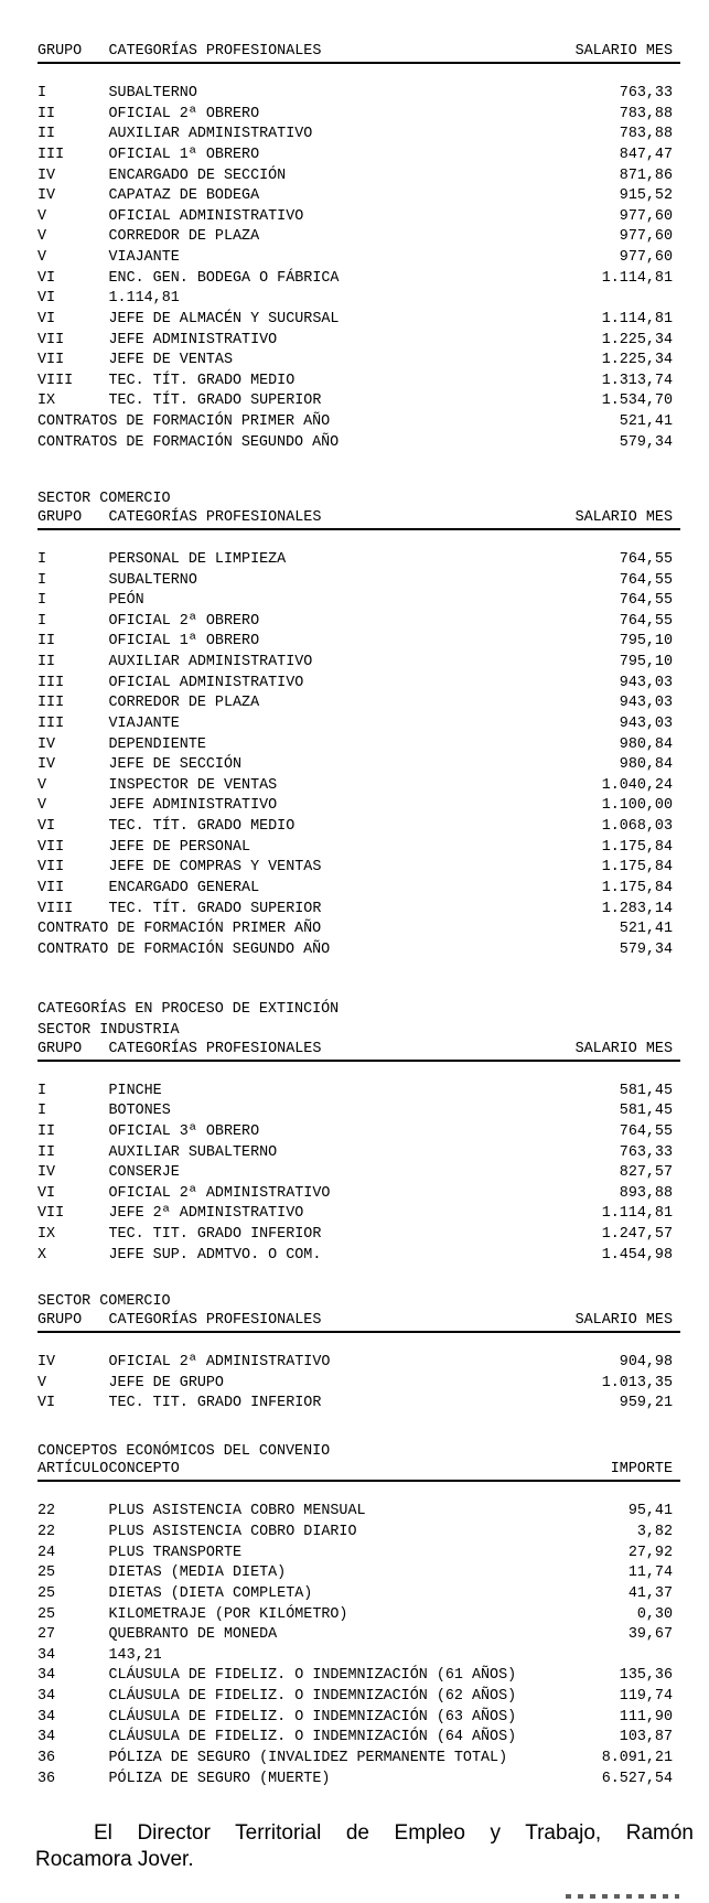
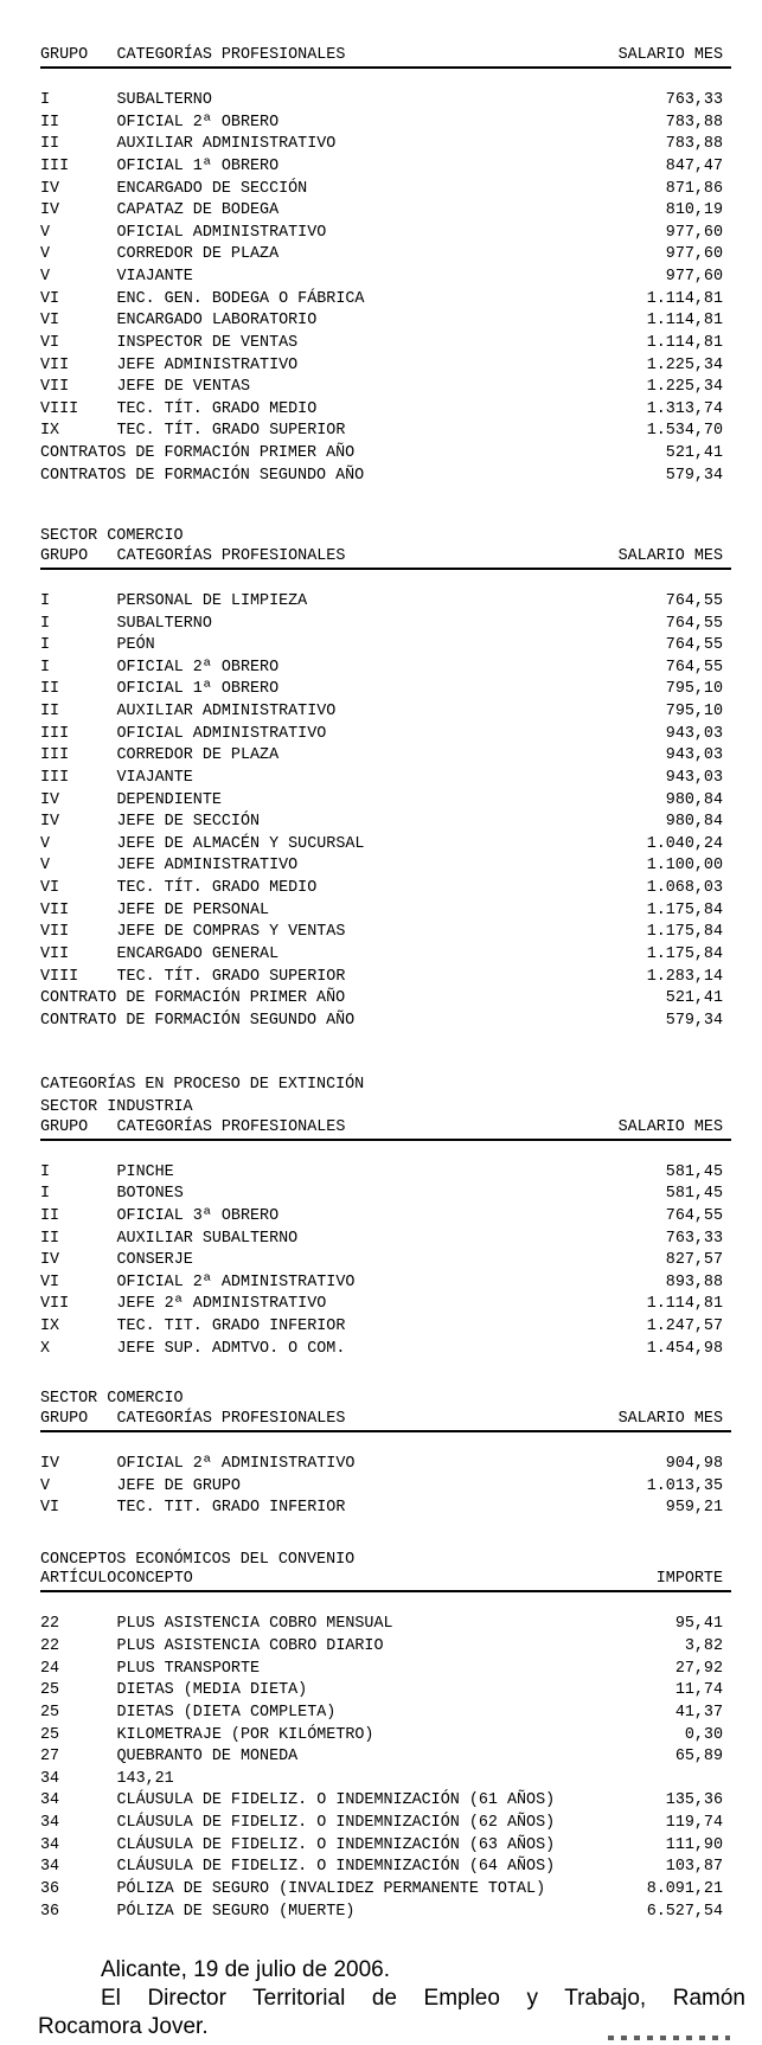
  GRUPO
  CATEGORÍAS PROFESIONALES
  SALARIO MES
  I
  SUBALTERNO
  763,33
  II
  OFICIAL 2ª OBRERO
  783,88
  II
  AUXILIAR ADMINISTRATIVO
  783,88
  III
  OFICIAL 1ª OBRERO
  847,47
  IV
  ENCARGADO DE SECCIÓN
  871,86
  IV
  CAPATAZ DE BODEGA
- 915,52
+ 810,19
  V
  OFICIAL ADMINISTRATIVO
  977,60
  V
  CORREDOR DE PLAZA
  977,60
  V
  VIAJANTE
  977,60
  VI
  ENC. GEN. BODEGA O FÁBRICA
  1.114,81
  VI
+ ENCARGADO LABORATORIO
  1.114,81
  VI
- JEFE DE ALMACÉN Y SUCURSAL
+ INSPECTOR DE VENTAS
  1.114,81
  VII
  JEFE ADMINISTRATIVO
  1.225,34
  VII
  JEFE DE VENTAS
  1.225,34
  VIII
  TEC. TÍT. GRADO MEDIO
  1.313,74
  IX
  TEC. TÍT. GRADO SUPERIOR
  1.534,70
  CONTRATOS DE FORMACIÓN PRIMER AÑO
  521,41
  CONTRATOS DE FORMACIÓN SEGUNDO AÑO
  579,34
  SECTOR COMERCIO
  GRUPO
  CATEGORÍAS PROFESIONALES
  SALARIO MES
  I
  PERSONAL DE LIMPIEZA
  764,55
  I
  SUBALTERNO
  764,55
  I
  PEÓN
  764,55
  I
  OFICIAL 2ª OBRERO
  764,55
  II
  OFICIAL 1ª OBRERO
  795,10
  II
  AUXILIAR ADMINISTRATIVO
  795,10
  III
  OFICIAL ADMINISTRATIVO
  943,03
  III
  CORREDOR DE PLAZA
  943,03
  III
  VIAJANTE
  943,03
  IV
  DEPENDIENTE
  980,84
  IV
  JEFE DE SECCIÓN
  980,84
  V
- INSPECTOR DE VENTAS
+ JEFE DE ALMACÉN Y SUCURSAL
  1.040,24
  V
  JEFE ADMINISTRATIVO
  1.100,00
  VI
  TEC. TÍT. GRADO MEDIO
  1.068,03
  VII
  JEFE DE PERSONAL
  1.175,84
  VII
  JEFE DE COMPRAS Y VENTAS
  1.175,84
  VII
  ENCARGADO GENERAL
  1.175,84
  VIII
  TEC. TÍT. GRADO SUPERIOR
  1.283,14
  CONTRATO DE FORMACIÓN PRIMER AÑO
  521,41
  CONTRATO DE FORMACIÓN SEGUNDO AÑO
  579,34
  CATEGORÍAS EN PROCESO DE EXTINCIÓN
  SECTOR INDUSTRIA
  GRUPO
  CATEGORÍAS PROFESIONALES
  SALARIO MES
  I
  PINCHE
  581,45
  I
  BOTONES
  581,45
  II
  OFICIAL 3ª OBRERO
  764,55
  II
  AUXILIAR SUBALTERNO
  763,33
  IV
  CONSERJE
  827,57
  VI
  OFICIAL 2ª ADMINISTRATIVO
  893,88
  VII
  JEFE 2ª ADMINISTRATIVO
  1.114,81
  IX
  TEC. TIT. GRADO INFERIOR
  1.247,57
  X
  JEFE SUP. ADMTVO. O COM.
  1.454,98
  SECTOR COMERCIO
  GRUPO
  CATEGORÍAS PROFESIONALES
  SALARIO MES
  IV
  OFICIAL 2ª ADMINISTRATIVO
  904,98
  V
  JEFE DE GRUPO
  1.013,35
  VI
  TEC. TIT. GRADO INFERIOR
  959,21
  CONCEPTOS ECONÓMICOS DEL CONVENIO
  ARTÍCULO
  CONCEPTO
  IMPORTE
  22
  PLUS ASISTENCIA COBRO MENSUAL
  95,41
  22
  PLUS ASISTENCIA COBRO DIARIO
  3,82
  24
  PLUS TRANSPORTE
  27,92
  25
  DIETAS (MEDIA DIETA)
  11,74
  25
  DIETAS (DIETA COMPLETA)
  41,37
  25
  KILOMETRAJE (POR KILÓMETRO)
  0,30
  27
  QUEBRANTO DE MONEDA
- 39,67
+ 65,89
  34
  143,21
  34
  CLÁUSULA DE FIDELIZ. O INDEMNIZACIÓN (61 AÑOS)
  135,36
  34
  CLÁUSULA DE FIDELIZ. O INDEMNIZACIÓN (62 AÑOS)
  119,74
  34
  CLÁUSULA DE FIDELIZ. O INDEMNIZACIÓN (63 AÑOS)
  111,90
  34
  CLÁUSULA DE FIDELIZ. O INDEMNIZACIÓN (64 AÑOS)
  103,87
  36
  PÓLIZA DE SEGURO (INVALIDEZ PERMANENTE TOTAL)
  8.091,21
  36
  PÓLIZA DE SEGURO (MUERTE)
  6.527,54
+ Alicante, 19 de julio de 2006.
  El Director Territorial de Empleo y Trabajo, Ramón
  Rocamora Jover.
